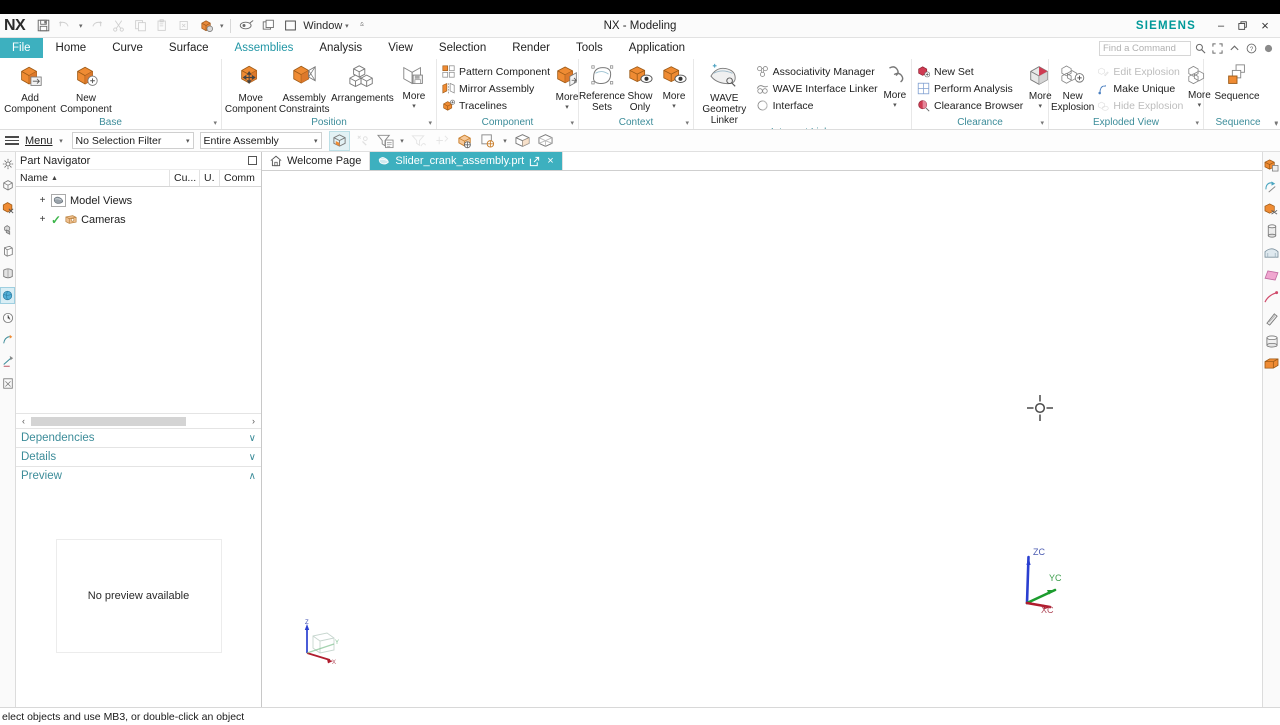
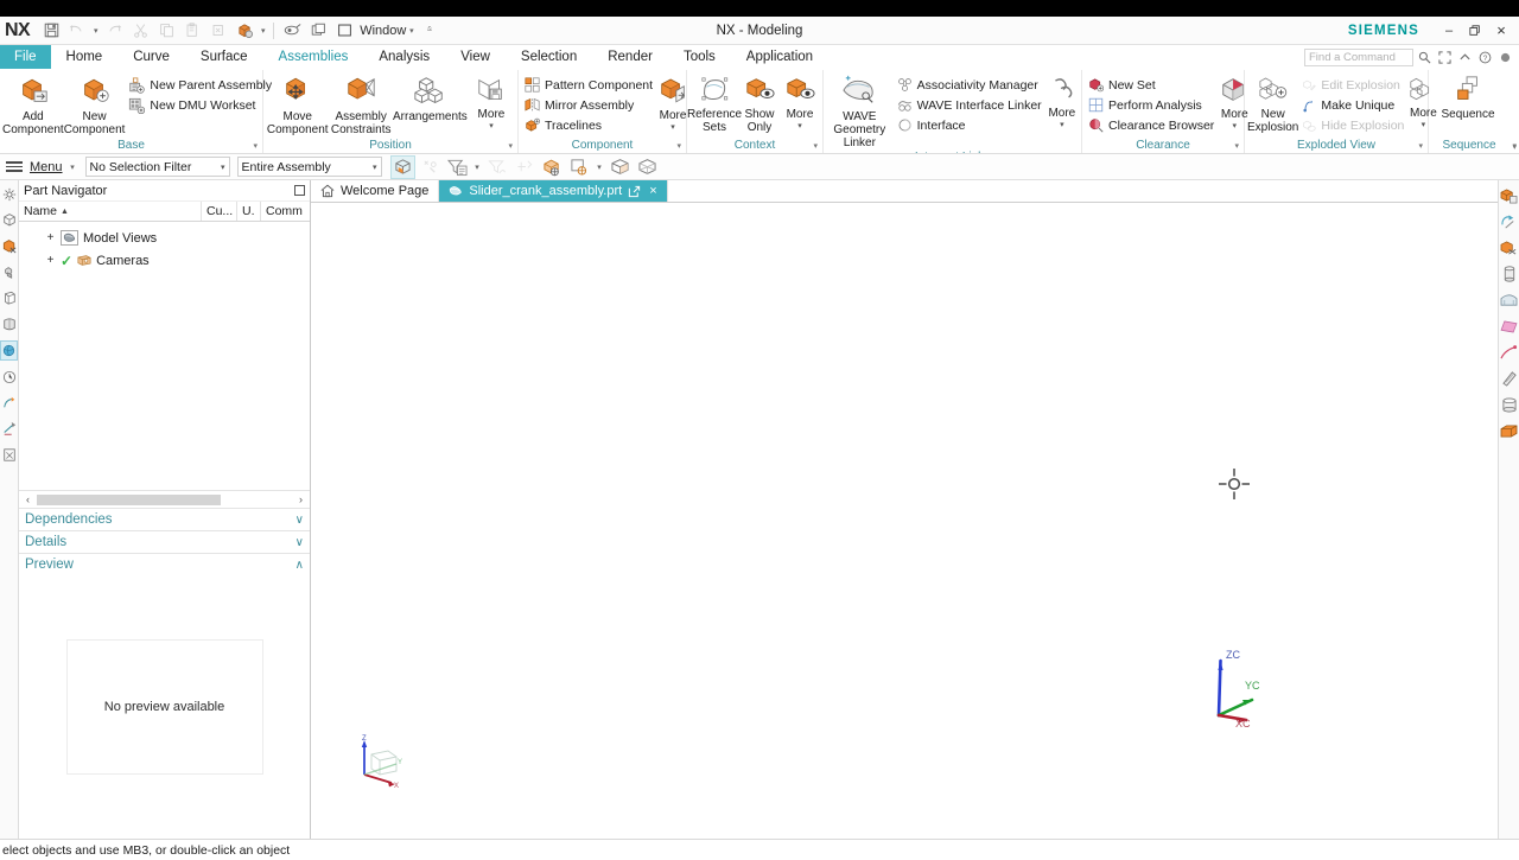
  NX
  Window
  NX - Modeling
  SIEMENS
  –
  ×
  File
  Home
  Curve
  Surface
  Assemblies
  Analysis
  View
  Selection
  Render
  Tools
  Application
  Find a Command
  Add
  Component
  New
  Component
+ New Parent Assembly
+ New DMU Workset
  Base
  Move
  Component
  Assembly
  Constraints
  Arrangements
  More
  Position
  Pattern Component
  Mirror Assembly
  Tracelines
  More
  Component
  Reference
  Sets
  Show
  Only
  More
  Context
  WAVE Geometry
  Linker
  Associativity Manager
  WAVE Interface Linker
  Interface
  More
  New Set
  Perform Analysis
  Clearance Browser
  More
  Clearance
  New
  Explosion
  Edit Explosion
  Make Unique
  Hide Explosion
  More
  Exploded View
  Sequence
  Sequence
  Menu
  No Selection Filter
  Entire Assembly
  Part Navigator
  Name
  Cu...
  U.
  Comm
  +
  Model Views
  +
  ✓
  Cameras
  ‹
  ›
  Dependencies
  ∨
  Details
  ∨
  Preview
  ∧
  No preview available
  Welcome Page
  Slider_crank_assembly.prt
  ×
  ZC
  YC
  XC
  elect objects and use MB3, or double-click an object
